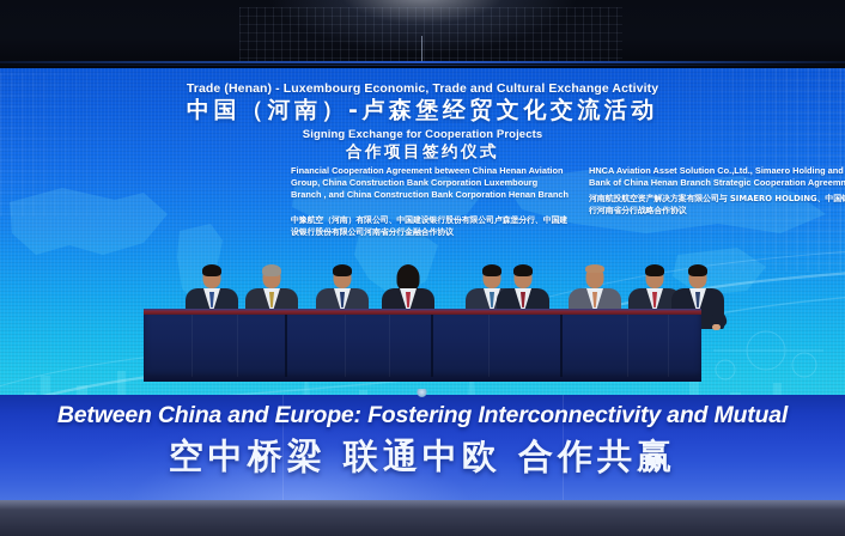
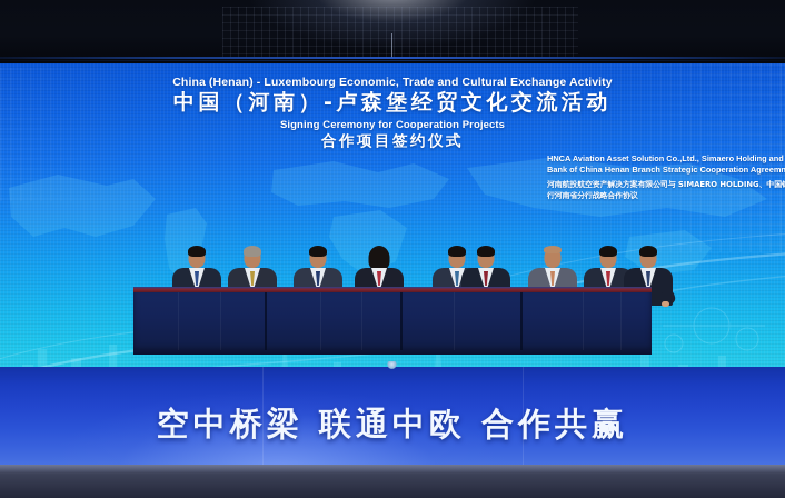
- Trade (Henan) - Luxembourg Economic, Trade and Cultural Exchange Activity
+ China (Henan) - Luxembourg Economic, Trade and Cultural Exchange Activity
  中国（河南）-卢森堡经贸文化交流活动
- Signing Exchange for Cooperation Projects
+ Signing Ceremony for Cooperation Projects
  合作项目签约仪式
- Financial Cooperation Agreement between China Henan Aviation Group, China Construction Bank Corporation Luxembourg Branch , and China Construction Bank Corporation Henan Branch
- 中豫航空（河南）有限公司、中国建设银行股份有限公司卢森堡分行、中国建设银行股份有限公司河南省分行金融合作协议
  HNCA Aviation Asset Solution Co.,Ltd., Simaero Holding and Bank of China Henan Branch Strategic Cooperation Agreemn
  河南航投航空资产解决方案有限公司与 SIMAERO HOLDING、中国行河南省分行战略合作协议
- Between China and Europe: Fostering Interconnectivity and Mutual
  空中桥梁 联通中欧 合作共赢
